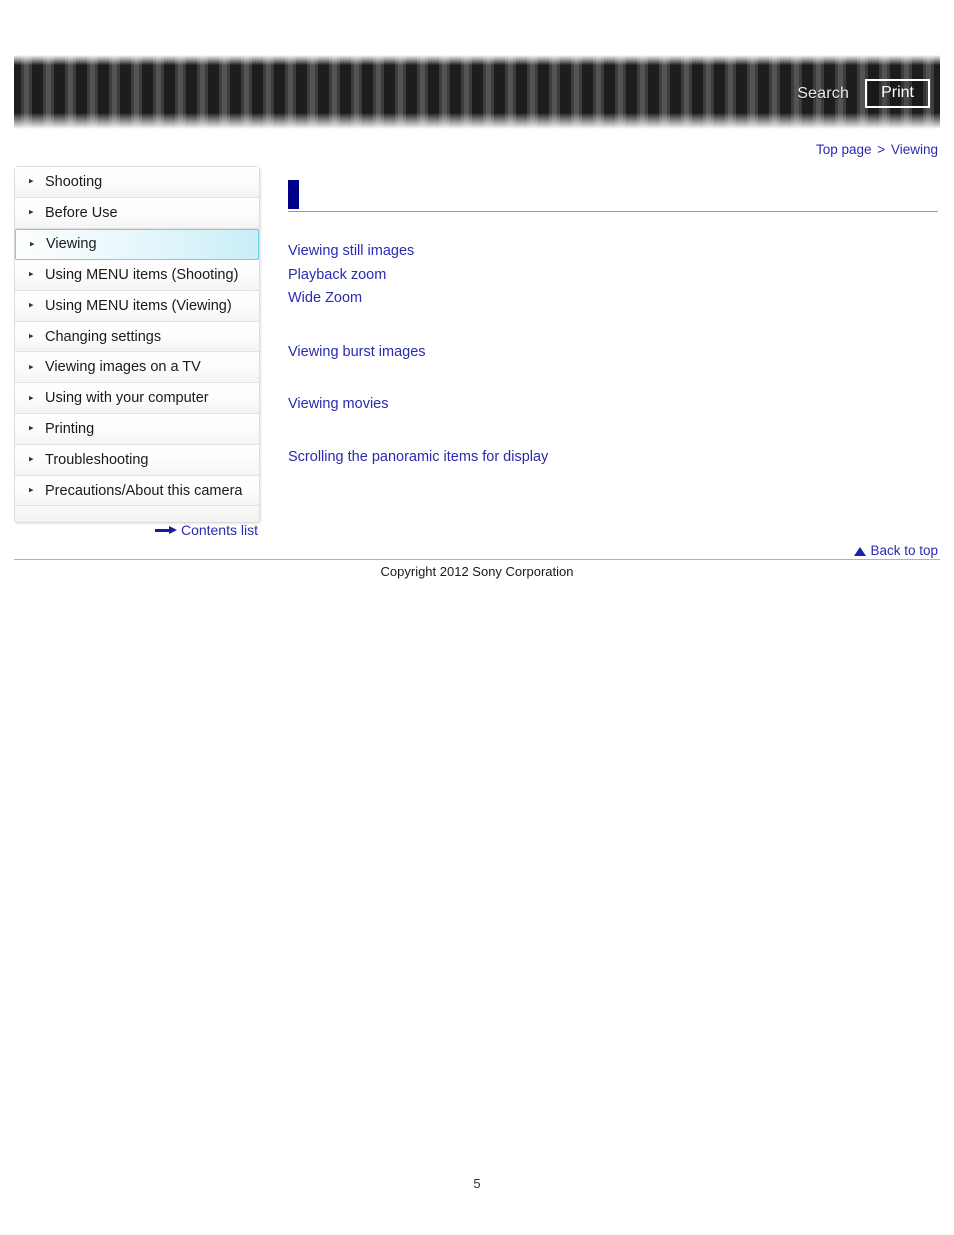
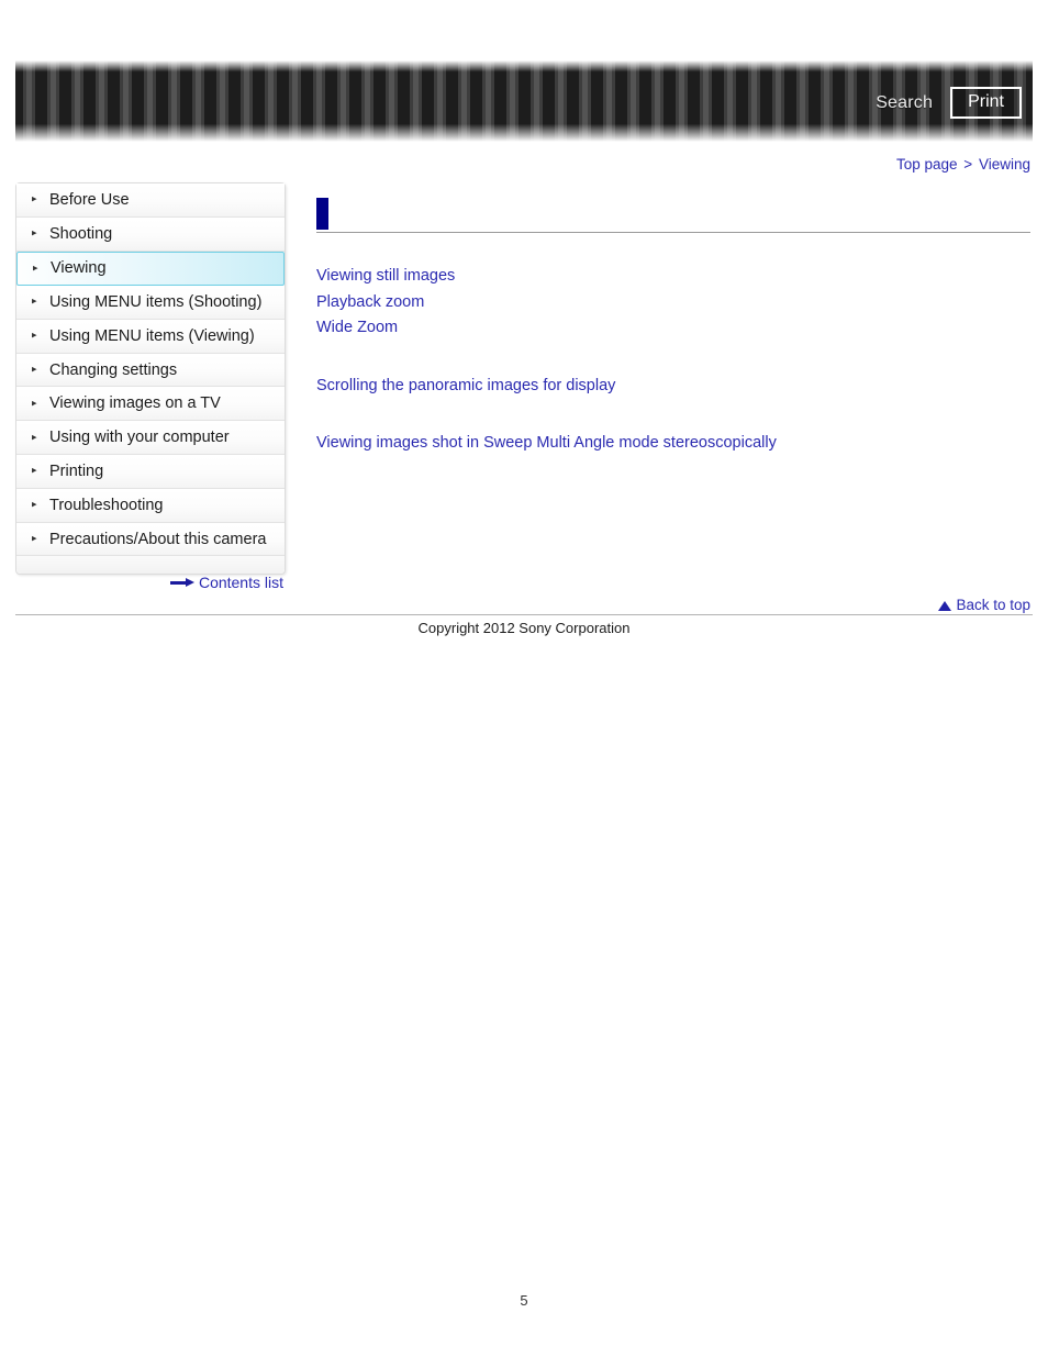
  Search
  Print
  Top page > Viewing
  ▸
- Shooting
+ Before Use
  ▸
- Before Use
+ Shooting
  ▸
  Viewing
  ▸
  Using MENU items (Shooting)
  ▸
  Using MENU items (Viewing)
  ▸
  Changing settings
  ▸
  Viewing images on a TV
  ▸
  Using with your computer
  ▸
  Printing
  ▸
  Troubleshooting
  ▸
  Precautions/About this camera
  Contents list
  Viewing still images
  Playback zoom
  Wide Zoom
- Viewing burst images
- Viewing movies
- Scrolling the panoramic items for display
+ Scrolling the panoramic images for display
+ Viewing images shot in Sweep Multi Angle mode stereoscopically
  Back to top
  Copyright 2012 Sony Corporation
  5
